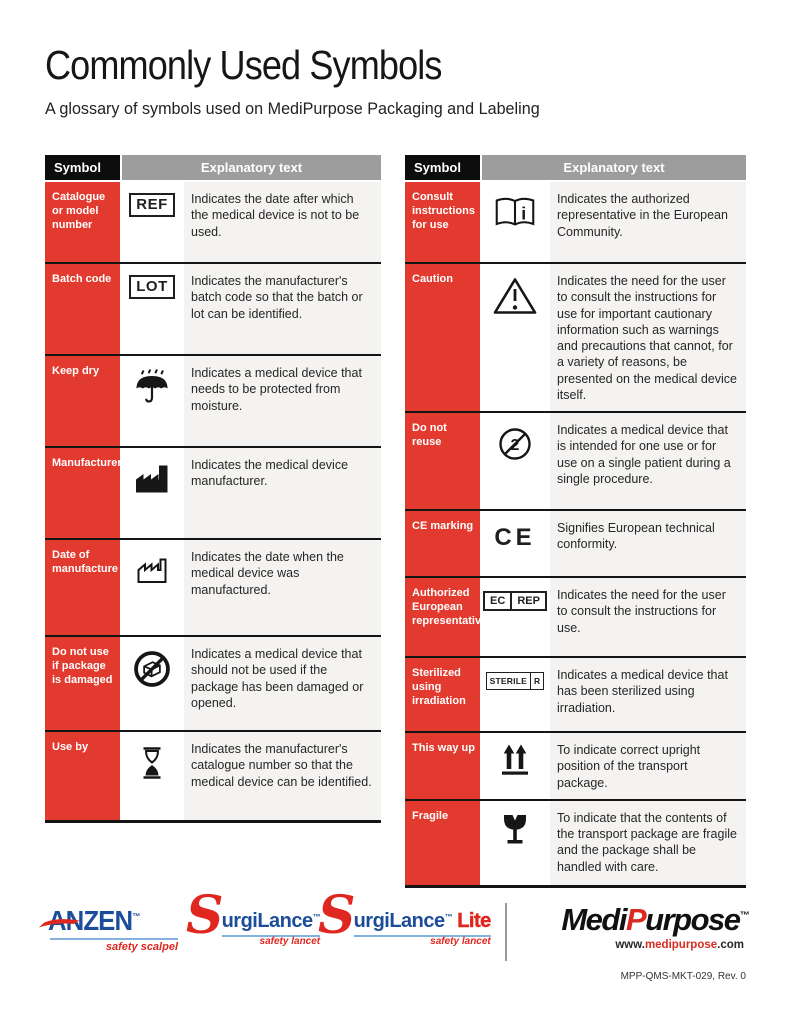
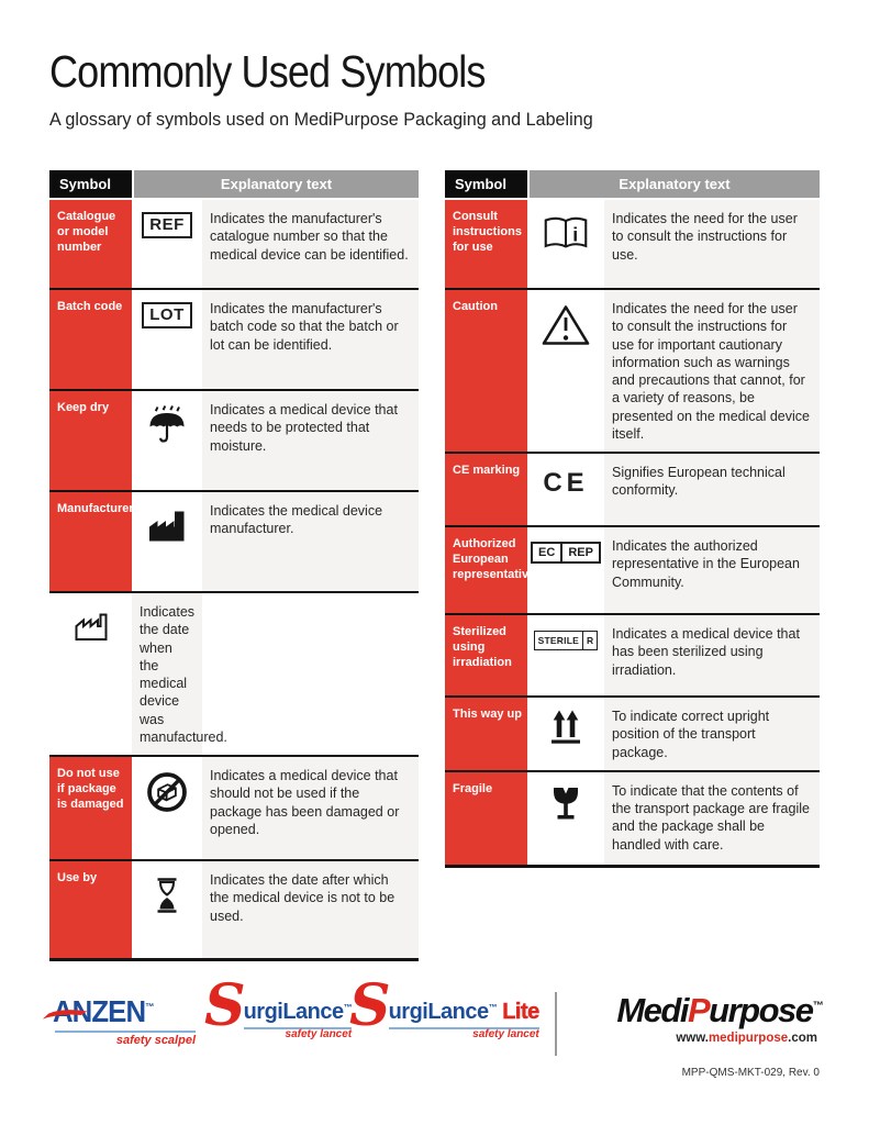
  Commonly Used Symbols
  A glossary of symbols used on MediPurpose Packaging and Labeling
  Symbol
  Explanatory text
  Catalogue or model number
  REF
- Indicates the date after which the medical device is not to be used.
+ Indicates the manufacturer's catalogue number so that the medical device can be identified.
  Batch code
  LOT
  Indicates the manufacturer's batch code so that the batch or lot can be identified.
  Keep dry
- Indicates a medical device that needs to be protected from moisture.
+ Indicates a medical device that needs to be protected that moisture.
  Manufacture
  Indicates the medical device manufacturer.
- Date of manufacture
  Indicates the date when the medical device was manufactured.
  Do not use if package is damaged
  Indicates a medical device that should not be used if the package has been damaged or opened.
  Use by
- Indicates the manufacturer's catalogue number so that the medical device can be identified.
+ Indicates the date after which the medical device is not to be used.
  Symbol
  Explanatory text
  Consult instructions for use
  i
- Indicates the authorized representative in the European Community.
+ Indicates the need for the user to consult the instructions for use.
  Caution
  Indicates the need for the user to consult the instructions for use for important cautionary information such as warnings and precautions that cannot, for a variety of reasons, be presented on the medical device itself.
- Do not reuse
- Indicates a medical device that is intended for one use or for use on a single patient during a single procedure.
  CE marking
  CE
  Signifies European technical conformity.
  Authorized European representativ
  EC
  REP
- Indicates the need for the user to consult the instructions for use.
+ Indicates the authorized representative in the European Community.
  Sterilized using irradiation
  STERILE
  R
  Indicates a medical device that has been sterilized using irradiation.
  This way up
  To indicate correct upright position of the transport package.
  Fragile
  To indicate that the contents of the transport package are fragile and the package shall be handled with care.
  safety scalpel
  S
  urgiLance™
  safety lancet
  S
  urgiLance™ Lite
  safety lancet
  MediPurpose™
  www.medipurpose.com
  MPP-QMS-MKT-029, Rev. 0
